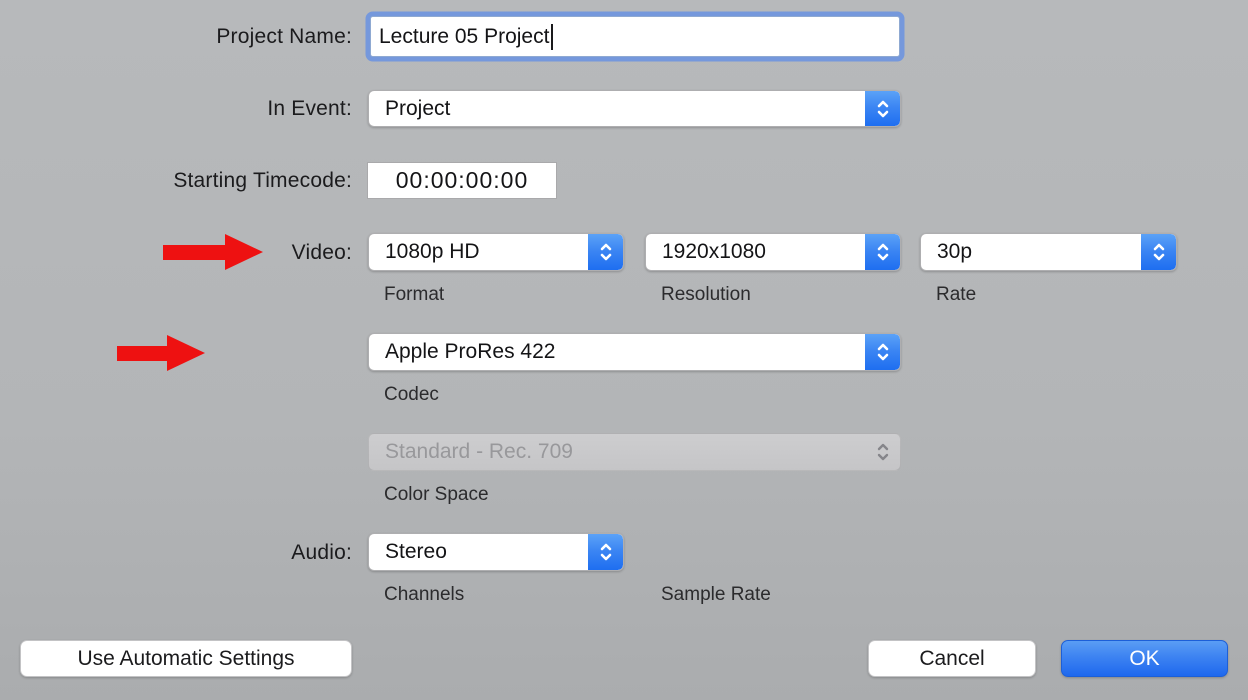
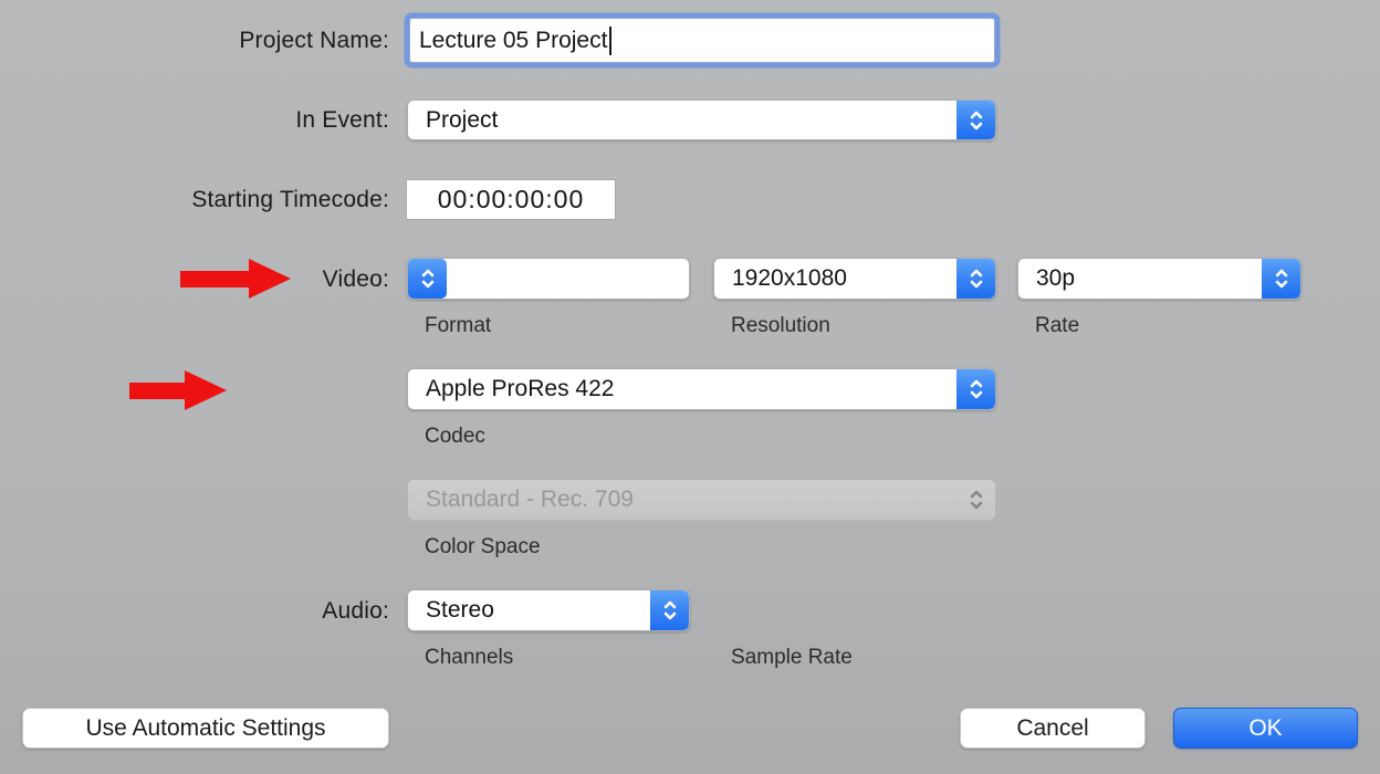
  Project Name:
  Lecture 05 Project
  In Event:
  Project
  Starting Timecode:
  00:00:00:00
  Video:
- 1080p HD
  1920x1080
  30p
  Format
  Resolution
  Rate
  Apple ProRes 422
  Codec
  Standard - Rec. 709
  Color Space
  Audio:
  Stereo
  Channels
  Sample Rate
  Use Automatic Settings
  Cancel
  OK
